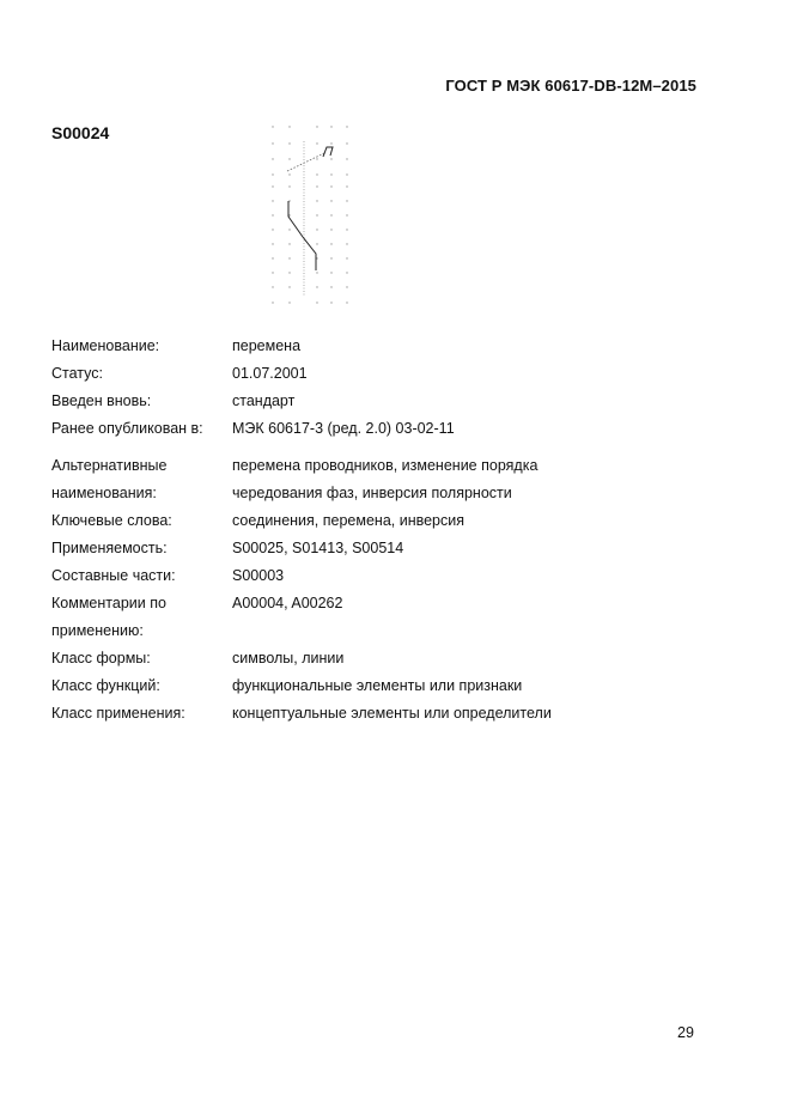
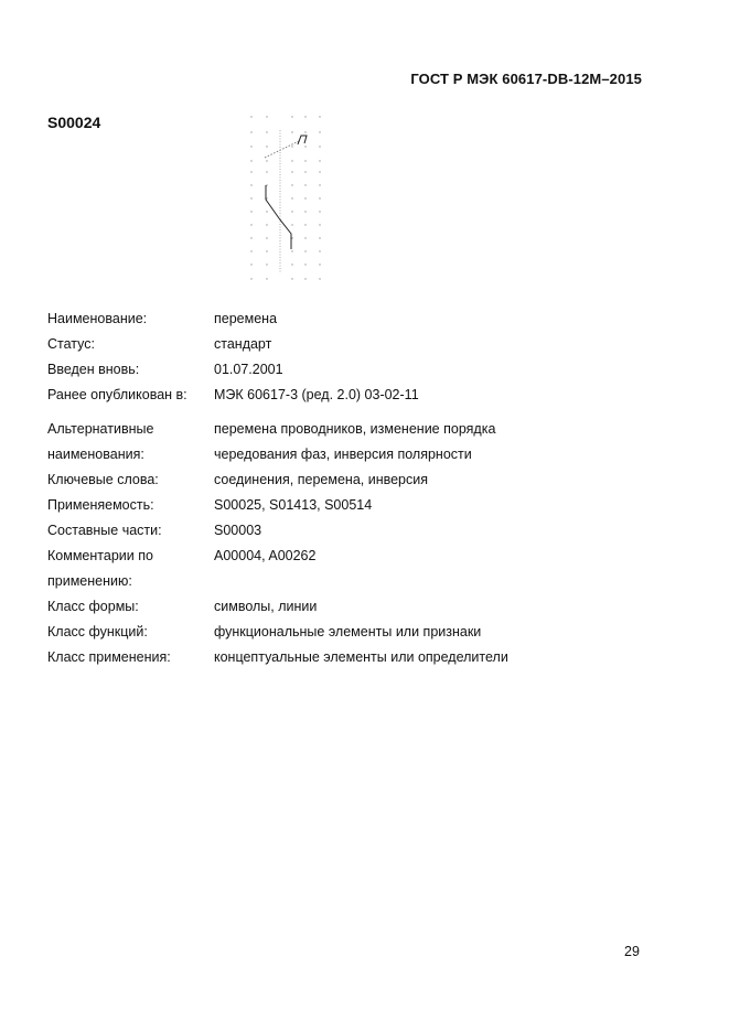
  ГОСТ Р МЭК 60617-DB-12M–2015
  S00024
  Наименование:
  перемена
  Статус:
- 01.07.2001
+ стандарт
  Введен вновь:
- стандарт
+ 01.07.2001
  Ранее опубликован в:
  МЭК 60617-3 (ред. 2.0) 03-02-11
  Альтернативные
  перемена проводников, изменение порядка
  наименования:
  чередования фаз, инверсия полярности
  Ключевые слова:
  соединения, перемена, инверсия
  Применяемость:
  S00025, S01413, S00514
  Составные части:
  S00003
  Комментарии по
  A00004, A00262
  применению:
  Класс формы:
  символы, линии
  Класс функций:
  функциональные элементы или признаки
  Класс применения:
  концептуальные элементы или определители
  29
